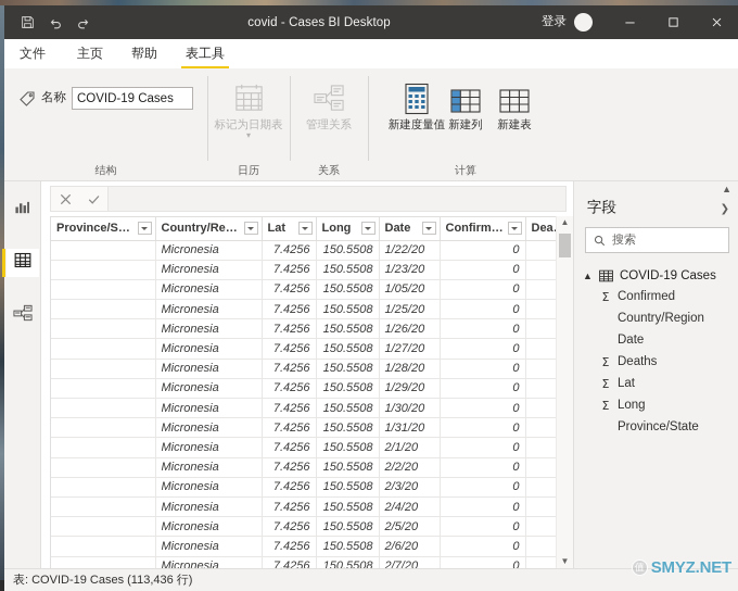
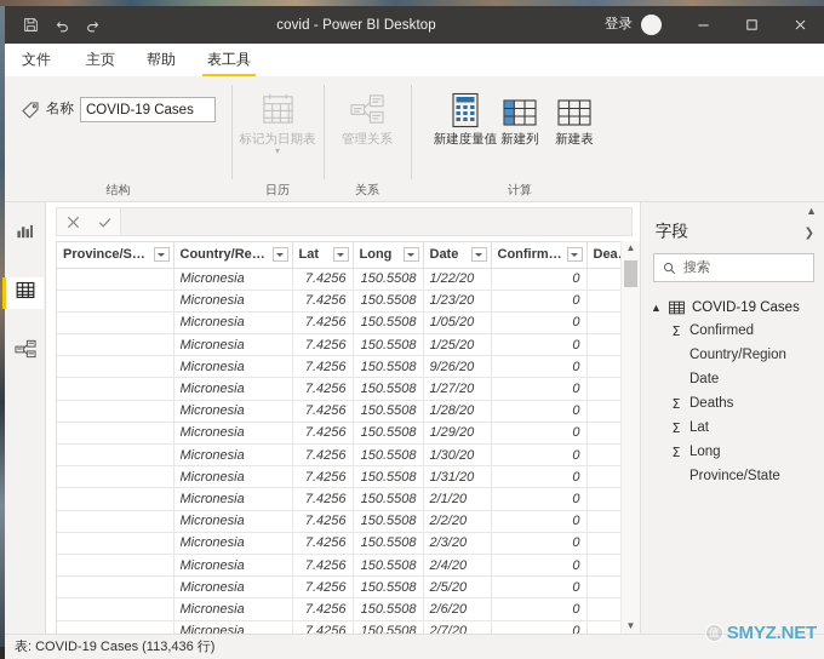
- covid - Cases BI Desktop
+ covid - Power BI Desktop
  登录
  文件
  主页
  帮助
  表工具
  名称
  COVID-19 Cases
  结构
  标记为日期表
  ▾
  日历
  管理关系
  关系
  新建度量值
  新建列
  新建表
  计算
  Province/Stat	Country/Regio	Lat	Long	Date	Confirmed	Dea
  	Micronesia	7.4256	150.5508	1/22/20	0
  	Micronesia	7.4256	150.5508	1/23/20	0
  	Micronesia	7.4256	150.5508	1/05/20	0
  	Micronesia	7.4256	150.5508	1/25/20	0
- 	Micronesia	7.4256	150.5508	1/26/20	0
+ 	Micronesia	7.4256	150.5508	9/26/20	0
  	Micronesia	7.4256	150.5508	1/27/20	0
  	Micronesia	7.4256	150.5508	1/28/20	0
  	Micronesia	7.4256	150.5508	1/29/20	0
  	Micronesia	7.4256	150.5508	1/30/20	0
  	Micronesia	7.4256	150.5508	1/31/20	0
  	Micronesia	7.4256	150.5508	2/1/20	0
  	Micronesia	7.4256	150.5508	2/2/20	0
  	Micronesia	7.4256	150.5508	2/3/20	0
  	Micronesia	7.4256	150.5508	2/4/20	0
  	Micronesia	7.4256	150.5508	2/5/20	0
  	Micronesia	7.4256	150.5508	2/6/20	0
  	Micronesia	7.4256	150.5508	2/7/20	0
  ▲
  ▼
  ▲
  字段
  ❯
  搜索
  ▲
  COVID-19 Cases
  Σ
  Confirmed
  Country/Region
  Date
  Σ
  Deaths
  Σ
  Lat
  Σ
  Long
  Province/State
  表: COVID-19 Cases (113,436 行)
  值
  SMYZ.NET
